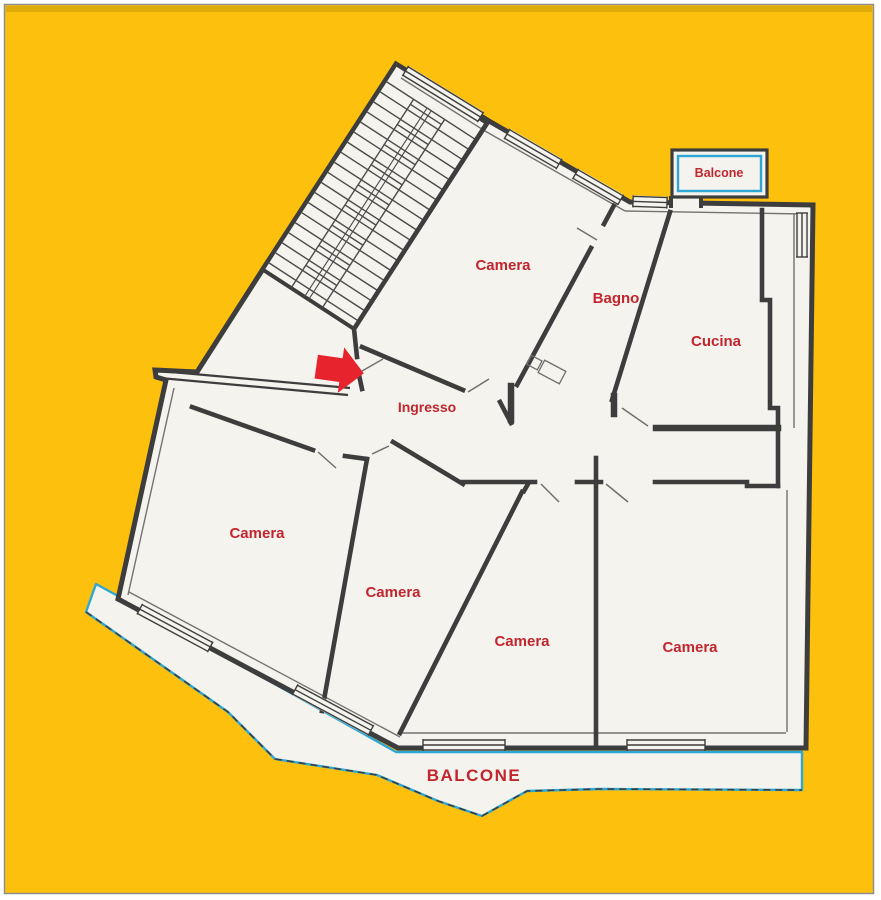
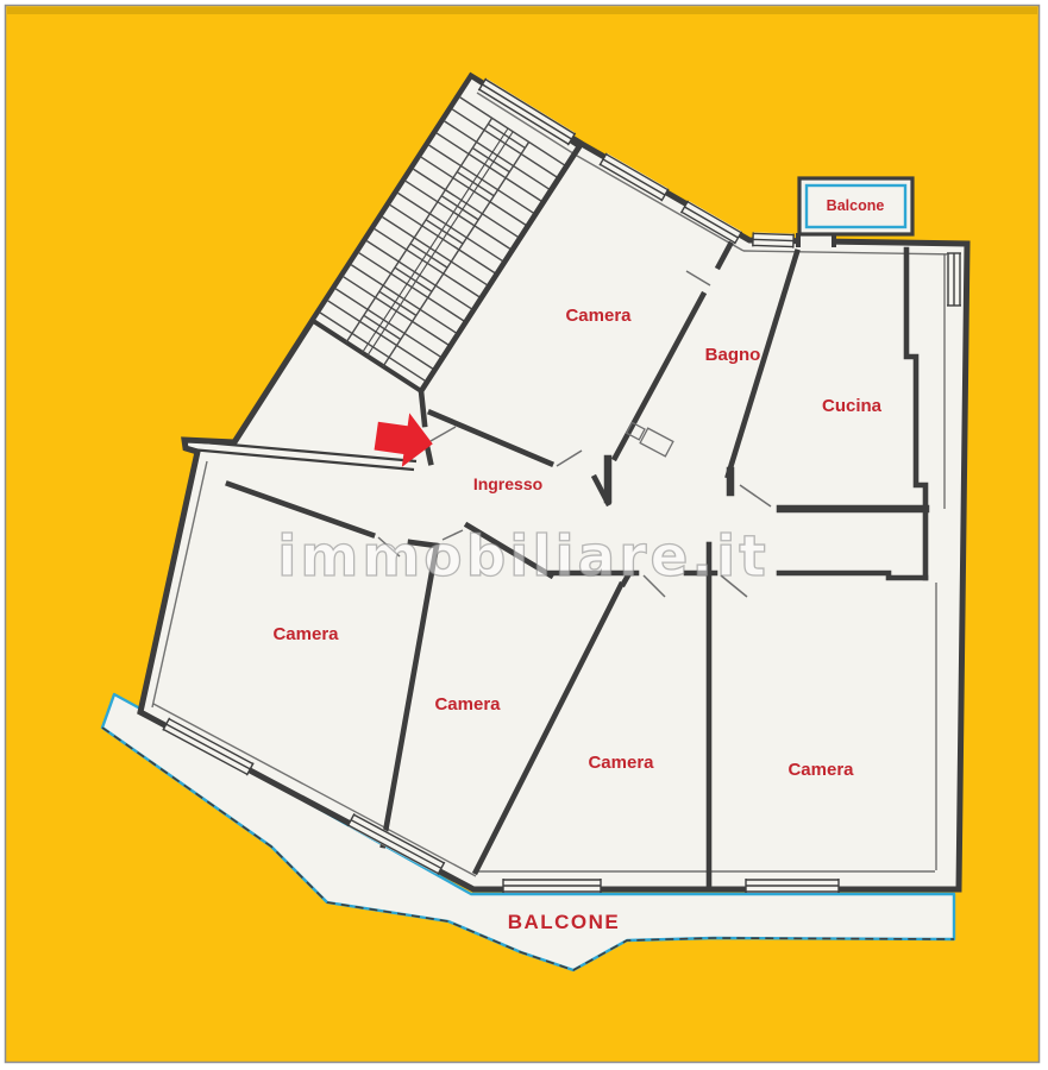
+ immobiliare.it
  Camera
  Bagno
  Cucina
  Ingresso
  Camera
  Camera
  Camera
  Camera
  Balcone
  BALCONE
